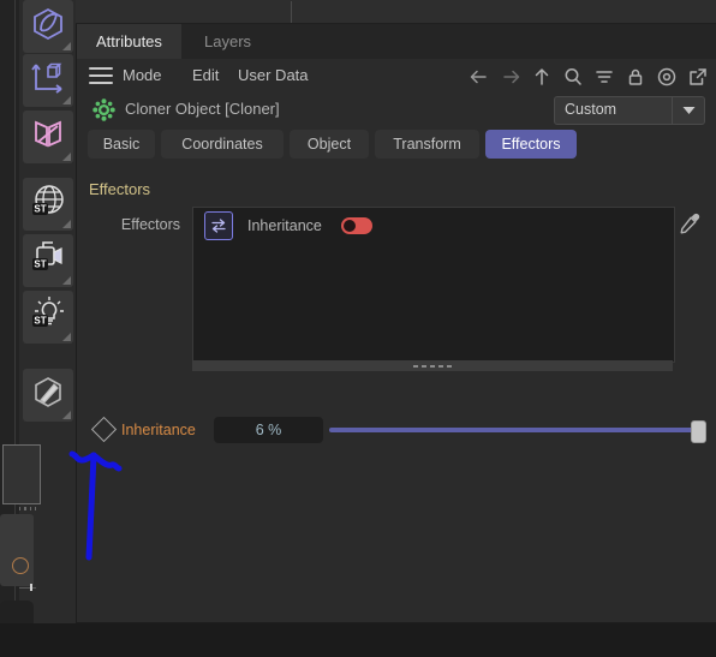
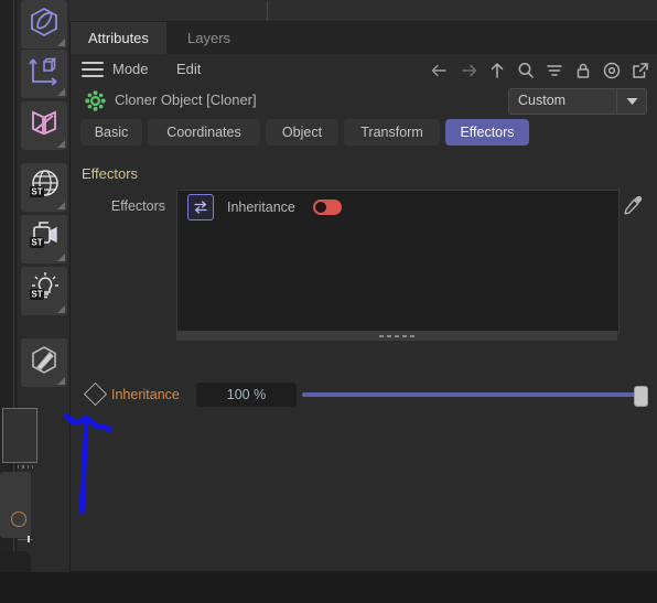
  ST
  ST
  ST
  Attributes
  Layers
  Mode
  Edit
- User Data
  Cloner Object [Cloner]
  Custom
  Basic
  Coordinates
  Object
  Transform
  Effectors
  Effectors
  Effectors
  Inheritance
  Inheritance
- 6 %
+ 100 %
